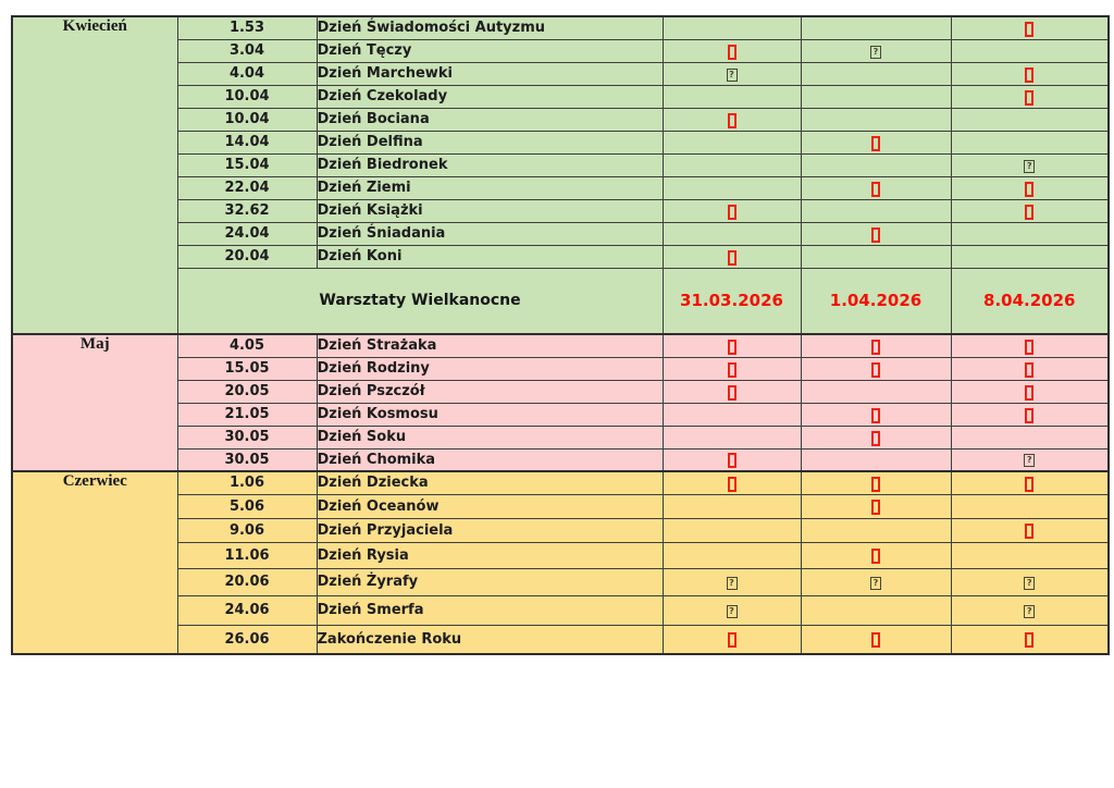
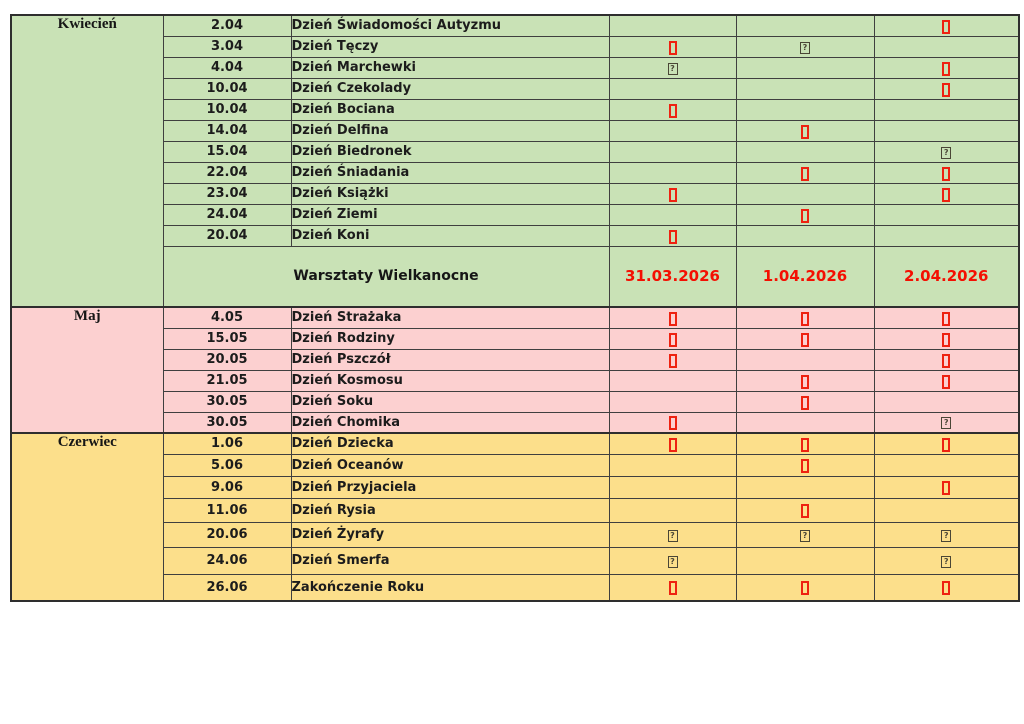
- Kwiecień	1.53	Dzień Świadomości Autyzmu
+ Kwiecień	2.04	Dzień Świadomości Autyzmu
  3.04	Dzień Tęczy		?
  4.04	Dzień Marchewki	?
  10.04	Dzień Czekolady
  10.04	Dzień Bociana
  14.04	Dzień Delfina
  15.04	Dzień Biedronek			?
- 22.04	Dzień Ziemi
+ 22.04	Dzień Śniadania
- 32.62	Dzień Książki
+ 23.04	Dzień Książki
- 24.04	Dzień Śniadania
+ 24.04	Dzień Ziemi
  20.04	Dzień Koni
- Warsztaty Wielkanocne	31.03.2026	1.04.2026	8.04.2026
+ Warsztaty Wielkanocne	31.03.2026	1.04.2026	2.04.2026
  Maj	4.05	Dzień Strażaka
  15.05	Dzień Rodziny
  20.05	Dzień Pszczół
  21.05	Dzień Kosmosu
  30.05	Dzień Soku
  30.05	Dzień Chomika			?
  Czerwiec	1.06	Dzień Dziecka
  5.06	Dzień Oceanów
  9.06	Dzień Przyjaciela
  11.06	Dzień Rysia
  20.06	Dzień Żyrafy	?	?	?
  24.06	Dzień Smerfa	?		?
  26.06	Zakończenie Roku
